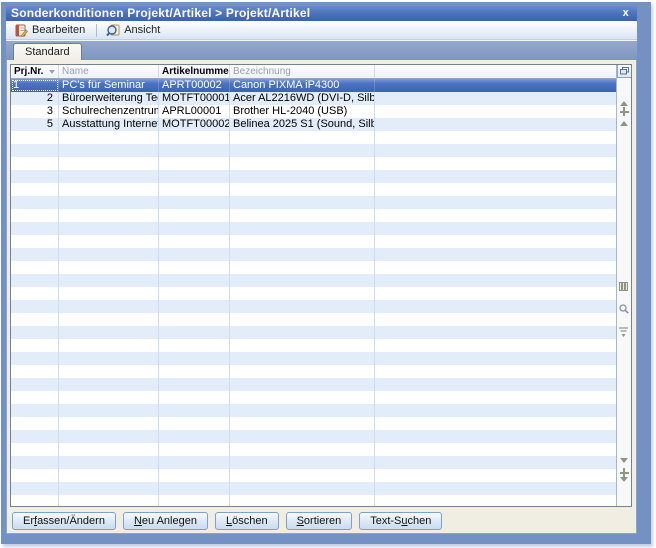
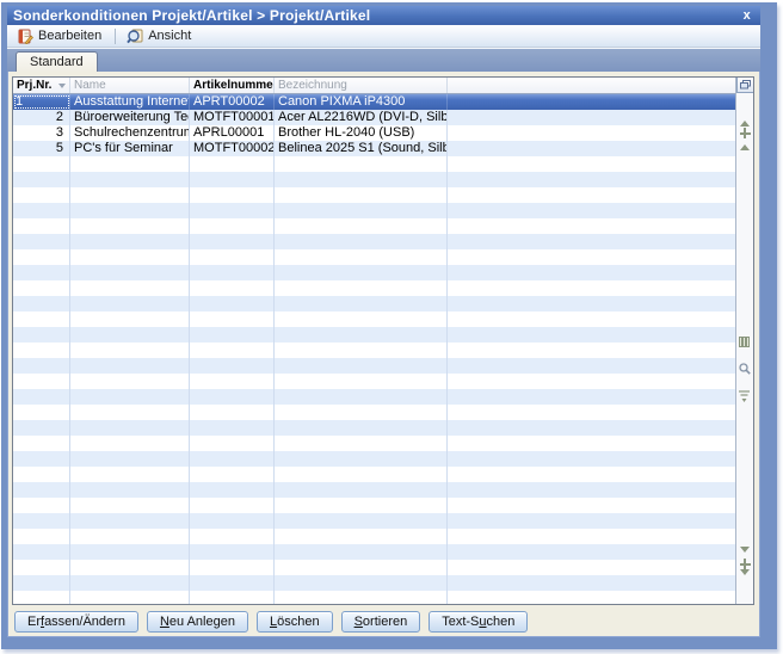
  Sonderkonditionen Projekt/Artikel > Projekt/Artikel
  x
  Bearbeiten
  Ansicht
  Standard
  Prj.Nr.
  Name
  Artikelnumme
  Bezeichnung
  1
- PC's für Seminar
+ Ausstattung Internet
  APRT00002
  Canon PIXMA iP4300
  2
  Büroerweiterung Te
  MOTFT00001
  Acer AL2216WD (DVI-D, Silb
  3
  Schulrechenzentrum
  APRL00001
  Brother HL-2040 (USB)
  5
- Ausstattung Internet
+ PC's für Seminar
  MOTFT00002
  Belinea 2025 S1 (Sound, Silb
  Erfassen/Ändern
  Neu Anlegen
  Löschen
  Sortieren
  Text-Suchen
